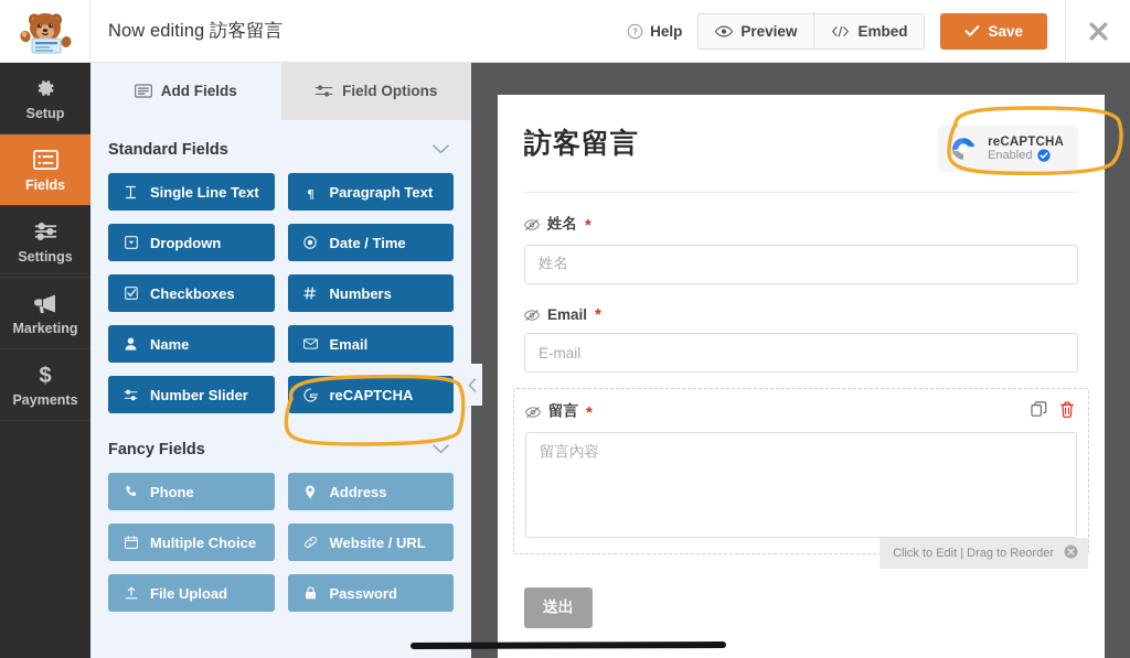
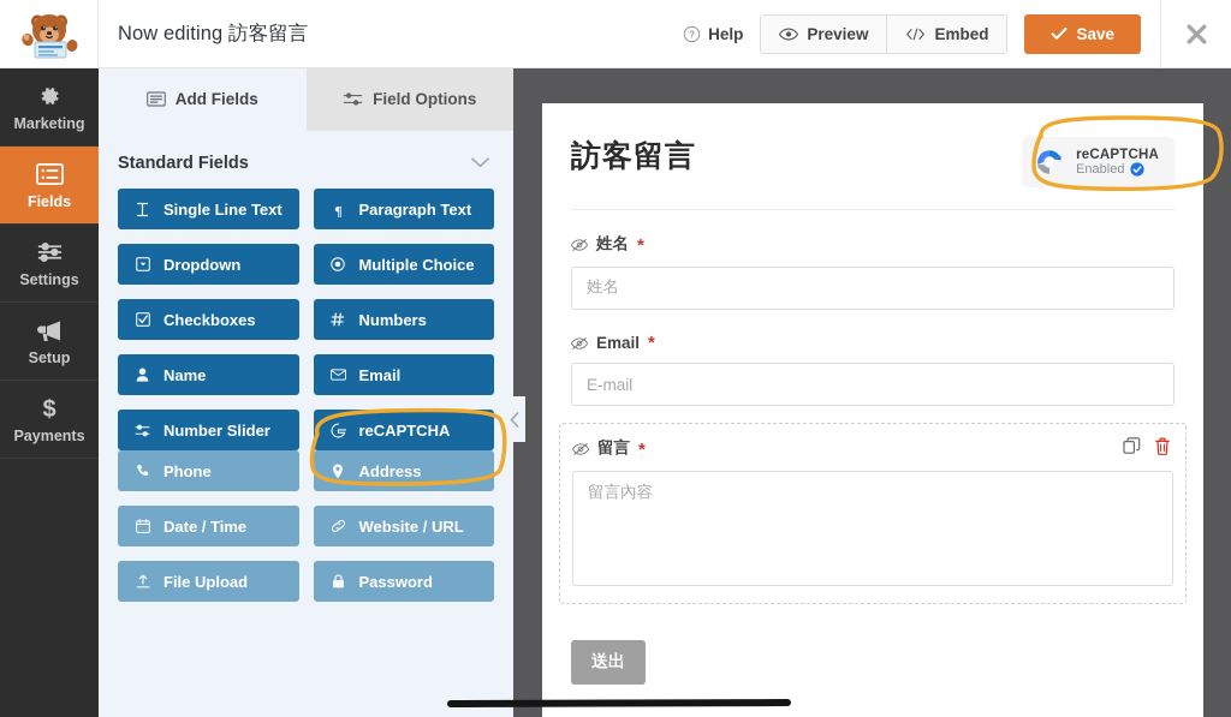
  Now editing 訪客留言
  ?
  Help
  Preview
  Embed
  Save
- Setup
+ Marketing
  Fields
  Settings
- Marketing
+ Setup
  $
  Payments
  Add Fields
  Field Options
  Standard Fields
  Single Line Text
  ¶
  Paragraph Text
  Dropdown
- Date / Time
+ Multiple Choice
  Checkboxes
  Numbers
  Name
  Email
  Number Slider
  reCAPTCHA
- Fancy Fields
  Phone
  Address
- Multiple Choice
+ Date / Time
  Website / URL
  File Upload
  Password
  訪客留言
  reCAPTCHA
  Enabled
  姓名
  *
  姓名
  Email
  *
  E-mail
  留言
  *
  留言內容
- Click to Edit | Drag to Reorder
  送出
